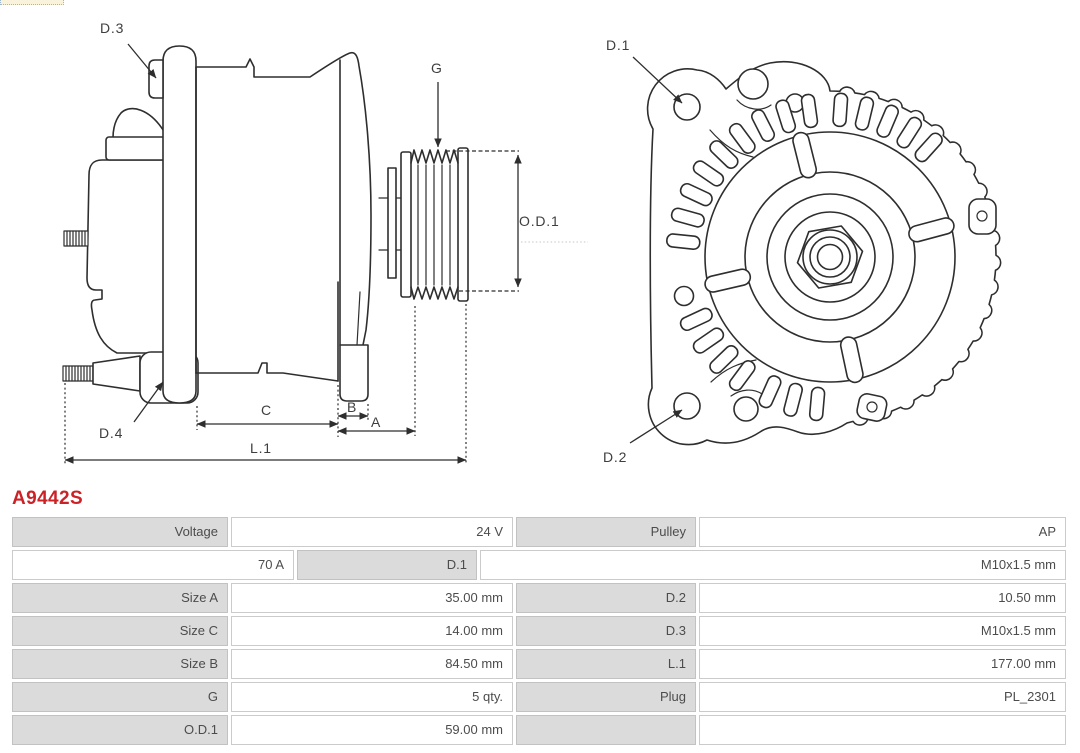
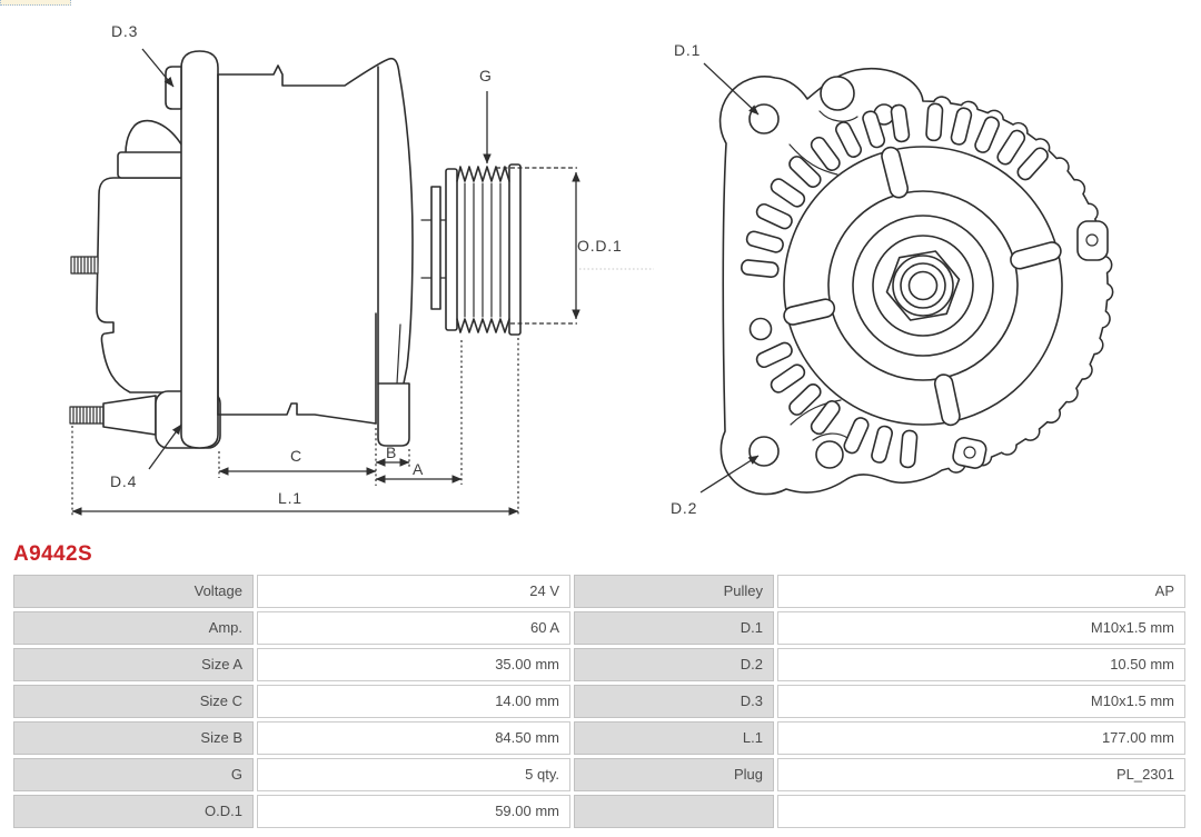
  D.3
  G
  O.D.1
  D.4
  C
  B
  A
  L.1
  D.1
  D.2
  A9442S
  Voltage
  24 V
  Pulley
  AP
+ Amp.
- 70 A
+ 60 A
  D.1
  M10x1.5 mm
  Size A
  35.00 mm
  D.2
  10.50 mm
  Size C
  14.00 mm
  D.3
  M10x1.5 mm
  Size B
  84.50 mm
  L.1
  177.00 mm
  G
  5 qty.
  Plug
  PL_2301
  O.D.1
  59.00 mm
